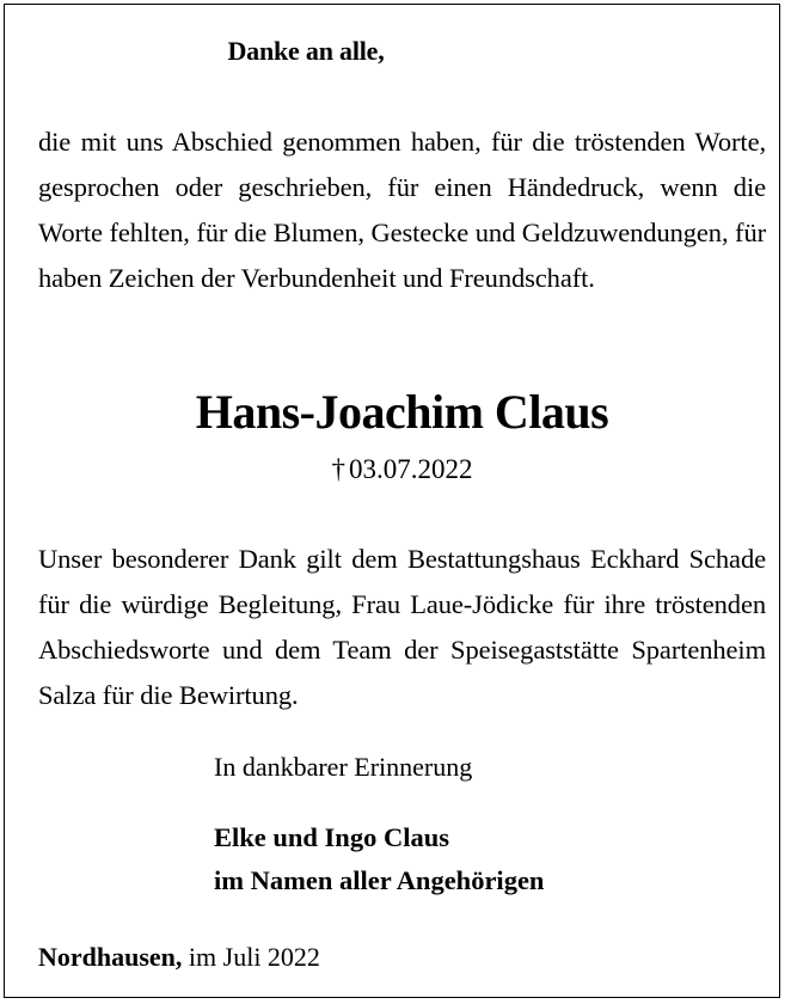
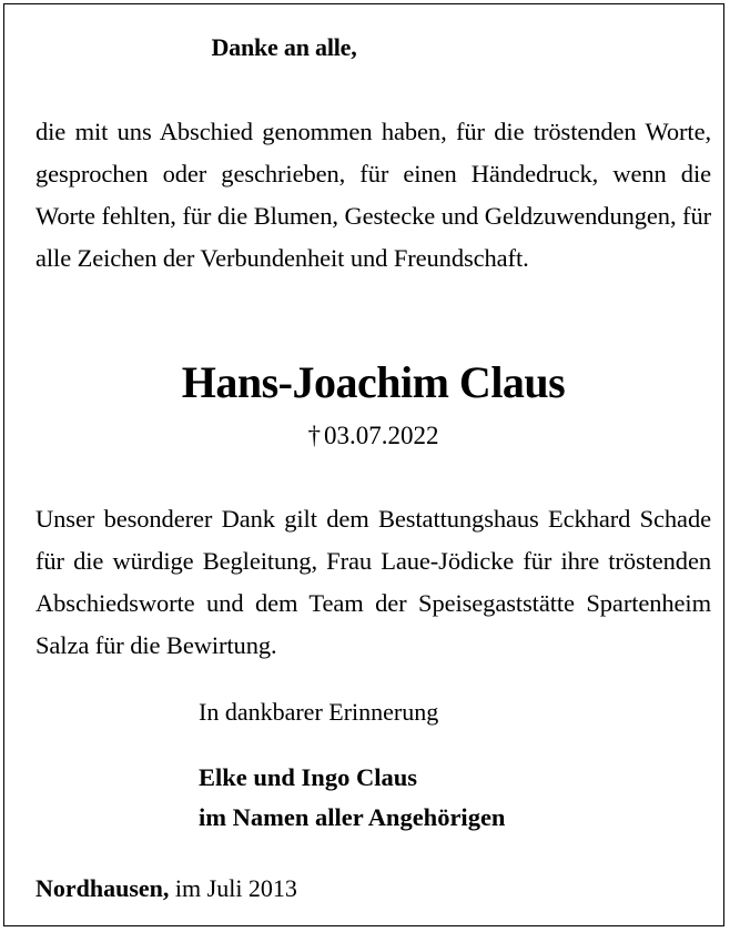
  Danke an alle,
- die mit uns Abschied genommen haben, für die tröstenden Worte, gesprochen oder geschrieben, für einen Händedruck, wenn die Worte fehlten, für die Blumen, Gestecke und Geldzuwendungen, für haben Zeichen der Verbundenheit und Freundschaft.
+ die mit uns Abschied genommen haben, für die tröstenden Worte, gesprochen oder geschrieben, für einen Händedruck, wenn die Worte fehlten, für die Blumen, Gestecke und Geldzuwendungen, für alle Zeichen der Verbundenheit und Freundschaft.
  Hans-Joachim Claus
  †03.07.2022
  Unser besonderer Dank gilt dem Bestattungshaus Eckhard Schade für die würdige Begleitung, Frau Laue-Jödicke für ihre tröstenden Abschiedsworte und dem Team der Speisegaststätte Spartenheim Salza für die Bewirtung.
  In dankbarer Erinnerung
  Elke und Ingo Claus
  im Namen aller Angehörigen
- Nordhausen, im Juli 2022
+ Nordhausen, im Juli 2013
